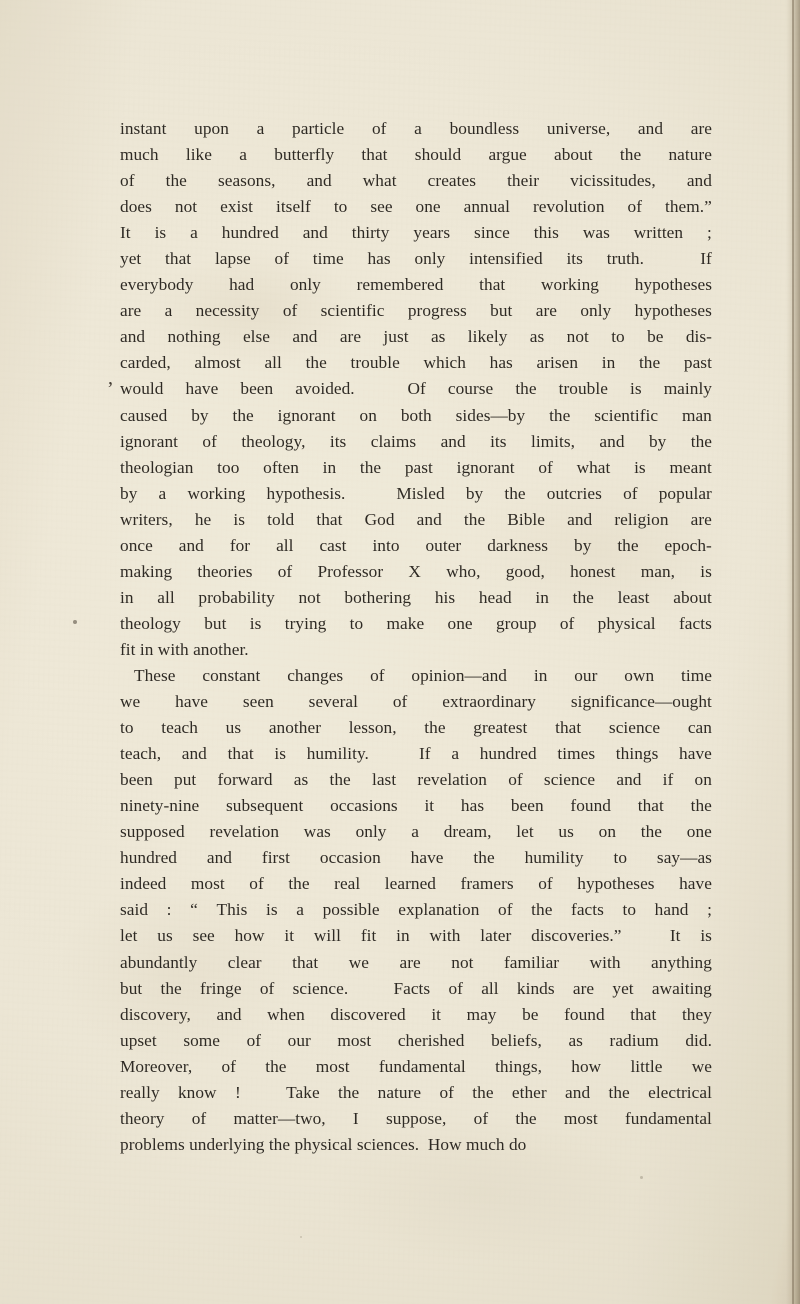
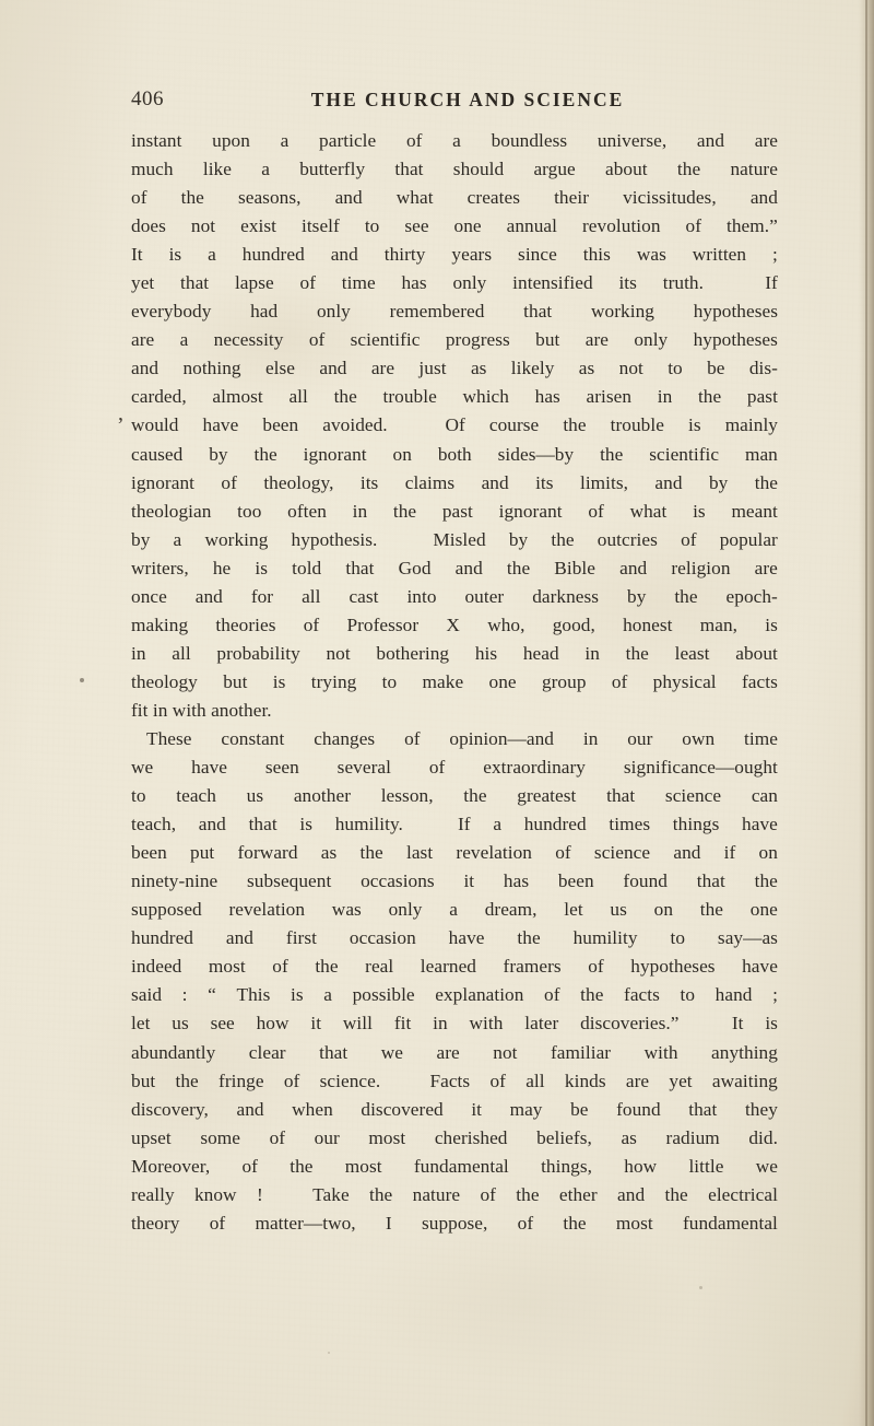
+ 406
+ THE CHURCH AND SCIENCE
  instant
  upon
  a
  particle
  of
  a
  boundless
  universe,
  and
  are
  much
  like
  a
  butterfly
  that
  should
  argue
  about
  the
  nature
  of
  the
  seasons,
  and
  what
  creates
  their
  vicissitudes,
  and
  does
  not
  exist
  itself
  to
  see
  one
  annual
  revolution
  of
  them.”
  It
  is
  a
  hundred
  and
  thirty
  years
  since
  this
  was
  written
  ;
  yet
  that
  lapse
  of
  time
  has
  only
  intensified
  its
  truth.
  If
  everybody
  had
  only
  remembered
  that
  working
  hypotheses
  are
  a
  necessity
  of
  scientific
  progress
  but
  are
  only
  hypotheses
  and
  nothing
  else
  and
  are
  just
  as
  likely
  as
  not
  to
  be
  dis-
  carded,
  almost
  all
  the
  trouble
  which
  has
  arisen
  in
  the
  past
  would
  have
  been
  avoided.
  Of
  course
  the
  trouble
  is
  mainly
  caused
  by
  the
  ignorant
  on
  both
  sides—by
  the
  scientific
  man
  ignorant
  of
  theology,
  its
  claims
  and
  its
  limits,
  and
  by
  the
  theologian
  too
  often
  in
  the
  past
  ignorant
  of
  what
  is
  meant
  by
  a
  working
  hypothesis.
  Misled
  by
  the
  outcries
  of
  popular
  writers,
  he
  is
  told
  that
  God
  and
  the
  Bible
  and
  religion
  are
  once
  and
  for
  all
  cast
  into
  outer
  darkness
  by
  the
  epoch-
  making
  theories
  of
  Professor
  X
  who,
  good,
  honest
  man,
  is
  in
  all
  probability
  not
  bothering
  his
  head
  in
  the
  least
  about
  theology
  but
  is
  trying
  to
  make
  one
  group
  of
  physical
  facts
  fit in with another.
  These
  constant
  changes
  of
  opinion—and
  in
  our
  own
  time
  we
  have
  seen
  several
  of
  extraordinary
  significance—ought
  to
  teach
  us
  another
  lesson,
  the
  greatest
  that
  science
  can
  teach,
  and
  that
  is
  humility.
  If
  a
  hundred
  times
  things
  have
  been
  put
  forward
  as
  the
  last
  revelation
  of
  science
  and
  if
  on
  ninety-nine
  subsequent
  occasions
  it
  has
  been
  found
  that
  the
  supposed
  revelation
  was
  only
  a
  dream,
  let
  us
  on
  the
  one
  hundred
  and
  first
  occasion
  have
  the
  humility
  to
  say—as
  indeed
  most
  of
  the
  real
  learned
  framers
  of
  hypotheses
  have
  said
  :
  “
  This
  is
  a
  possible
  explanation
  of
  the
  facts
  to
  hand
  ;
  let
  us
  see
  how
  it
  will
  fit
  in
  with
  later
  discoveries.”
  It
  is
  abundantly
  clear
  that
  we
  are
  not
  familiar
  with
  anything
  but
  the
  fringe
  of
  science.
  Facts
  of
  all
  kinds
  are
  yet
  awaiting
  discovery,
  and
  when
  discovered
  it
  may
  be
  found
  that
  they
  upset
  some
  of
  our
  most
  cherished
  beliefs,
  as
  radium
  did.
  Moreover,
  of
  the
  most
  fundamental
  things,
  how
  little
  we
  really
  know
  !
  Take
  the
  nature
  of
  the
  ether
  and
  the
  electrical
  theory
  of
  matter—two,
  I
  suppose,
  of
  the
  most
  fundamental
- problems underlying the physical sciences. How much do
  ,
